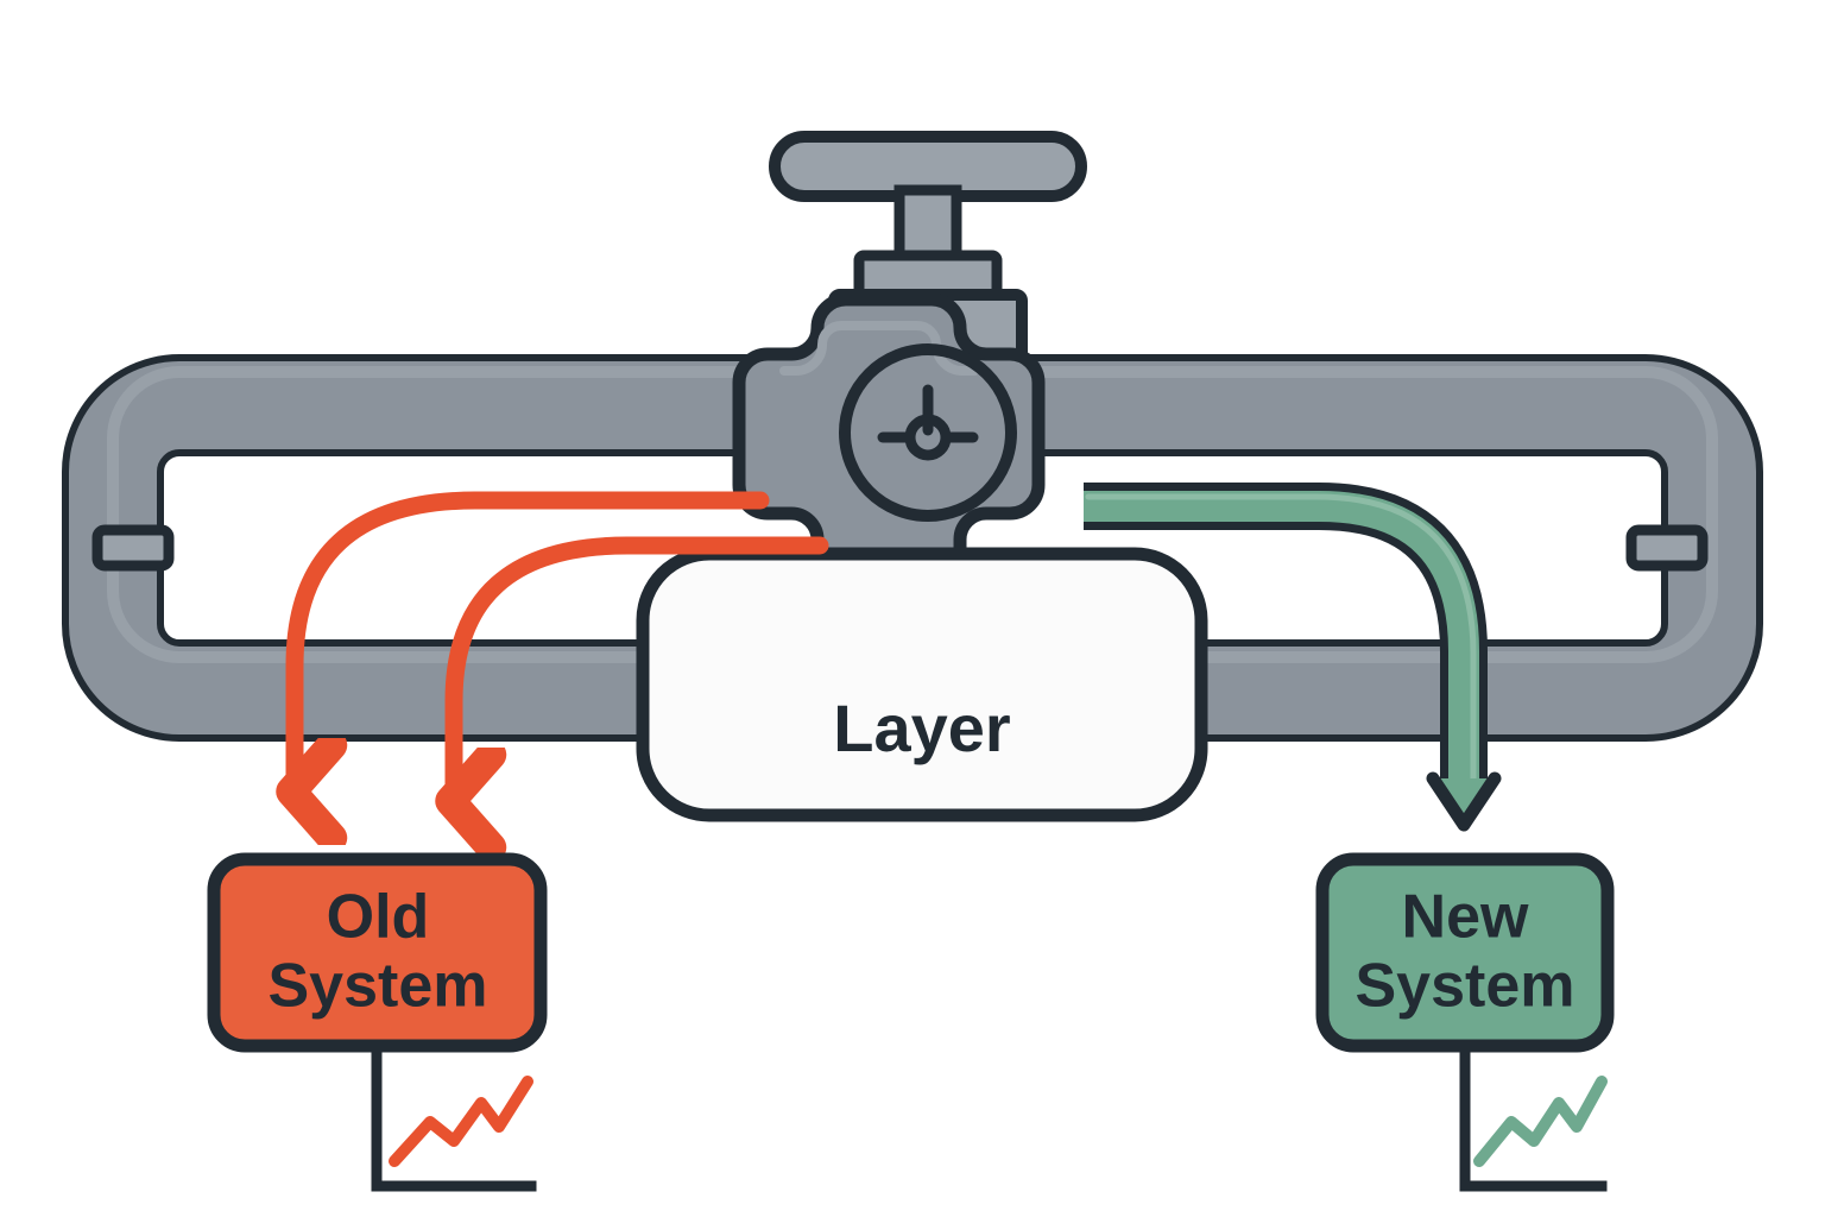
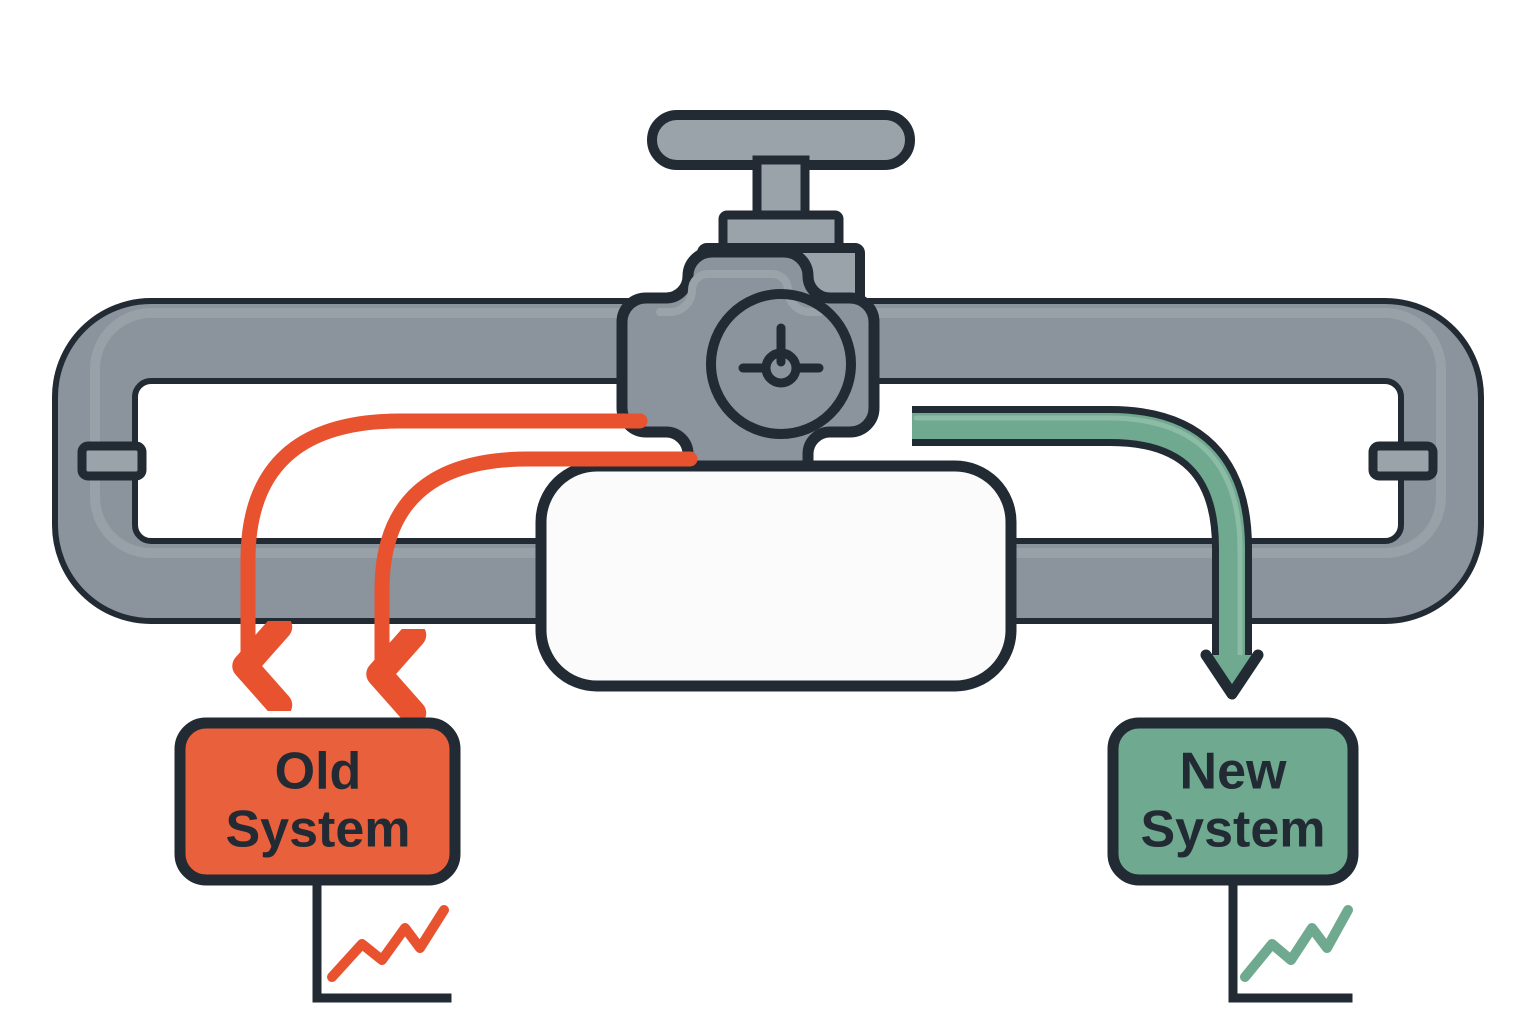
- Layer
  Old
  System
  New
  System
